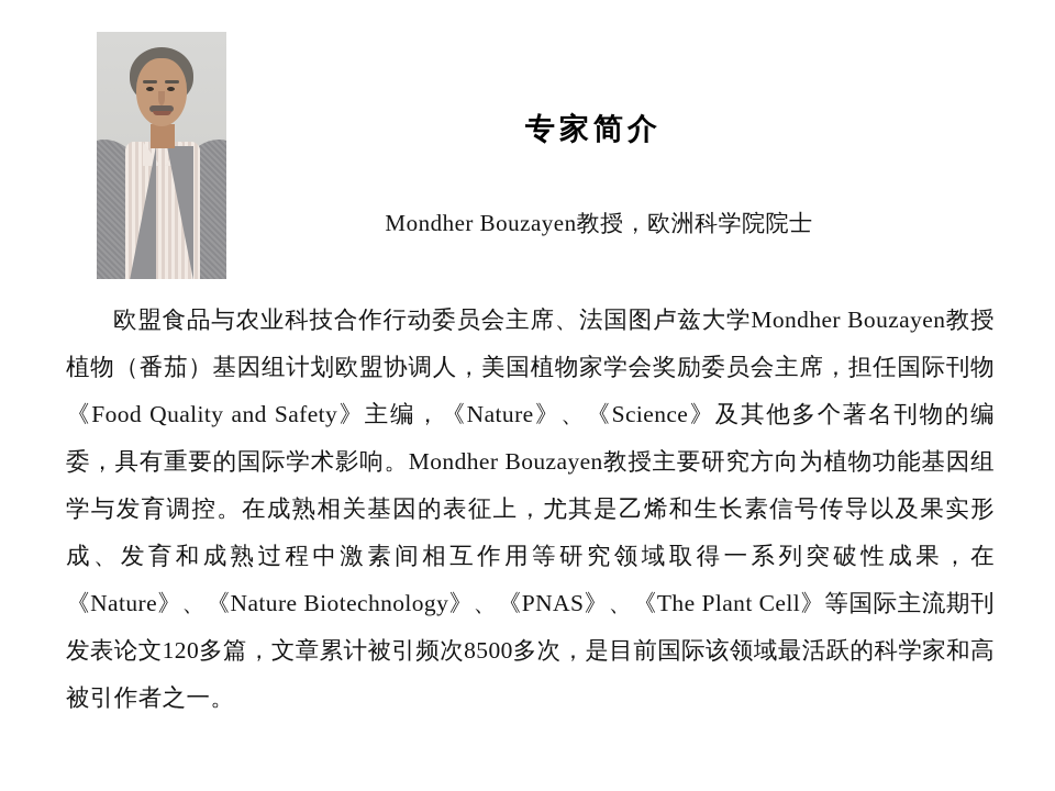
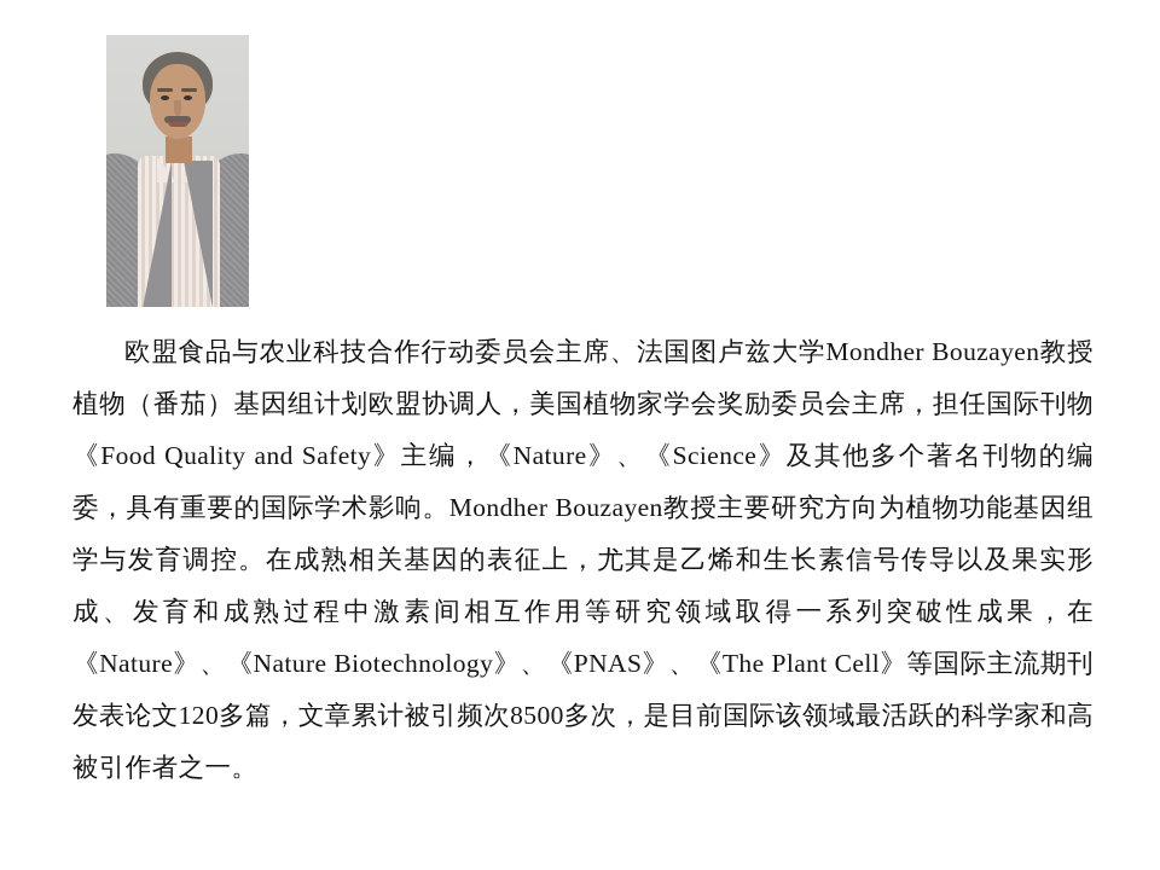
- 专家简介
- Mondher Bouzayen教授，欧洲科学院院士
  欧盟食品与农业科技合作行动委员会主席、法国图卢兹大学Mondher Bouzayen教授植物（番茄）基因组计划欧盟协调人，美国植物家学会奖励委员会主席，担任国际刊物《Food Quality and Safety》主编，《Nature》、《Science》及其他多个著名刊物的编委，具有重要的国际学术影响。Mondher Bouzayen教授主要研究方向为植物功能基因组学与发育调控。在成熟相关基因的表征上，尤其是乙烯和生长素信号传导以及果实形成、发育和成熟过程中激素间相互作用等研究领域取得一系列突破性成果，在《Nature》、《Nature Biotechnology》、《PNAS》、《The Plant Cell》等国际主流期刊发表论文120多篇，文章累计被引频次8500多次，是目前国际该领域最活跃的科学家和高被引作者之一。
